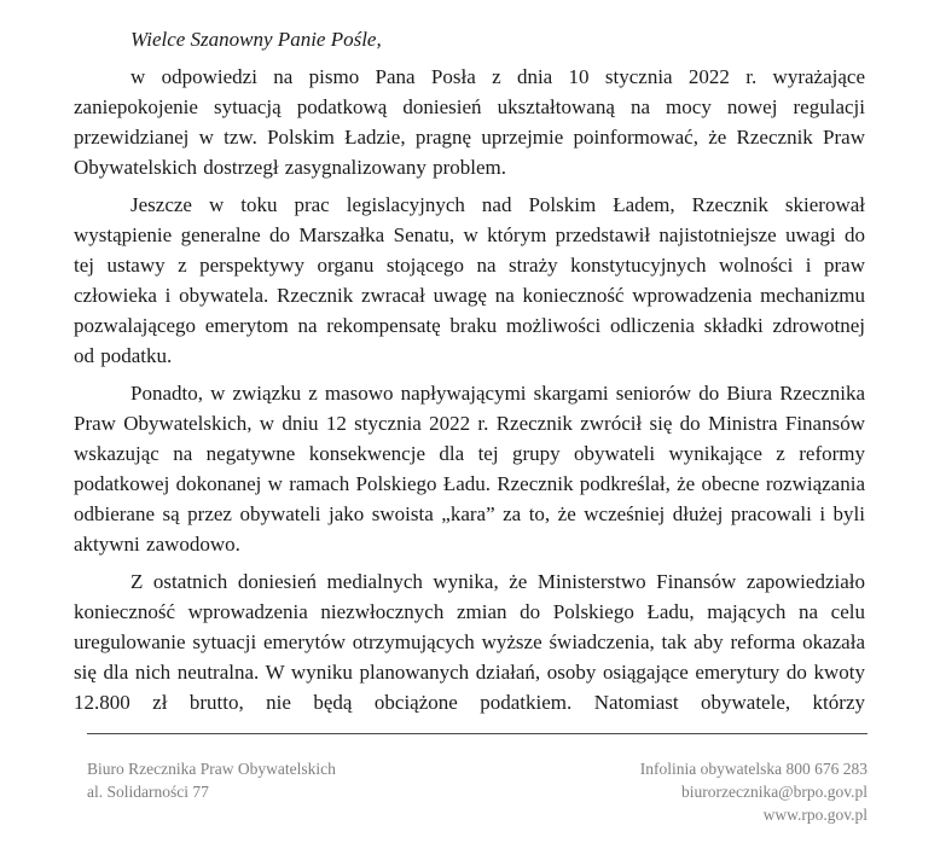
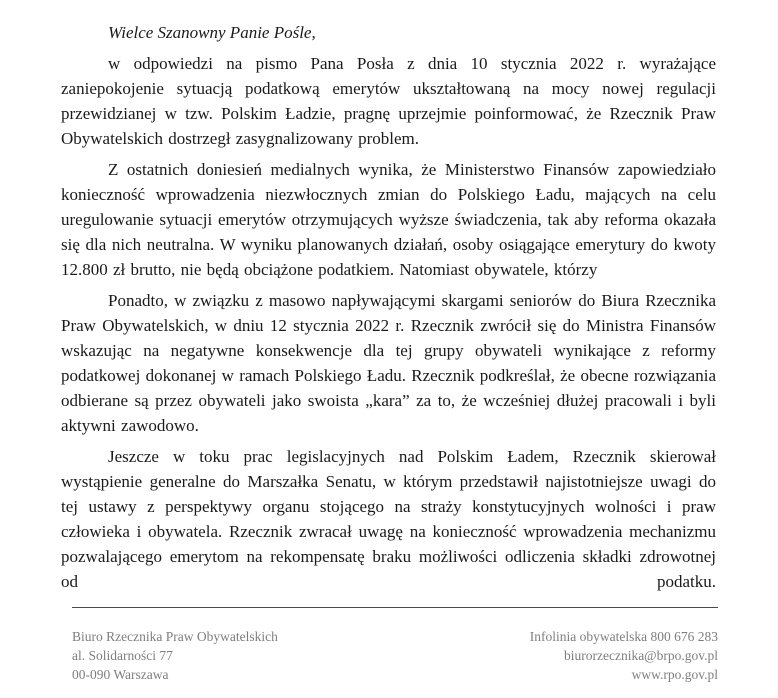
  Wielce Szanowny Panie Pośle,
- w odpowiedzi na pismo Pana Posła z dnia 10 stycznia 2022 r. wyrażające zaniepokojenie sytuacją podatkową doniesień ukształtowaną na mocy nowej regulacji przewidzianej w tzw. Polskim Ładzie, pragnę uprzejmie poinformować, że Rzecznik Praw Obywatelskich dostrzegł zasygnalizowany problem.
+ w odpowiedzi na pismo Pana Posła z dnia 10 stycznia 2022 r. wyrażające zaniepokojenie sytuacją podatkową emerytów ukształtowaną na mocy nowej regulacji przewidzianej w tzw. Polskim Ładzie, pragnę uprzejmie poinformować, że Rzecznik Praw Obywatelskich dostrzegł zasygnalizowany problem.
- Jeszcze w toku prac legislacyjnych nad Polskim Ładem, Rzecznik skierował wystąpienie generalne do Marszałka Senatu, w którym przedstawił najistotniejsze uwagi do tej ustawy z perspektywy organu stojącego na straży konstytucyjnych wolności i praw człowieka i obywatela. Rzecznik zwracał uwagę na konieczność wprowadzenia mechanizmu pozwalającego emerytom na rekompensatę braku możliwości odliczenia składki zdrowotnej od podatku.
+ Z ostatnich doniesień medialnych wynika, że Ministerstwo Finansów zapowiedziało konieczność wprowadzenia niezwłocznych zmian do Polskiego Ładu, mających na celu uregulowanie sytuacji emerytów otrzymujących wyższe świadczenia, tak aby reforma okazała się dla nich neutralna. W wyniku planowanych działań, osoby osiągające emerytury do kwoty 12.800 zł brutto, nie będą obciążone podatkiem. Natomiast obywatele, którzy
  Ponadto, w związku z masowo napływającymi skargami seniorów do Biura Rzecznika Praw Obywatelskich, w dniu 12 stycznia 2022 r. Rzecznik zwrócił się do Ministra Finansów wskazując na negatywne konsekwencje dla tej grupy obywateli wynikające z reformy podatkowej dokonanej w ramach Polskiego Ładu. Rzecznik podkreślał, że obecne rozwiązania odbierane są przez obywateli jako swoista „kara” za to, że wcześniej dłużej pracowali i byli aktywni zawodowo.
- Z ostatnich doniesień medialnych wynika, że Ministerstwo Finansów zapowiedziało konieczność wprowadzenia niezwłocznych zmian do Polskiego Ładu, mających na celu uregulowanie sytuacji emerytów otrzymujących wyższe świadczenia, tak aby reforma okazała się dla nich neutralna. W wyniku planowanych działań, osoby osiągające emerytury do kwoty 12.800 zł brutto, nie będą obciążone podatkiem. Natomiast obywatele, którzy
+ Jeszcze w toku prac legislacyjnych nad Polskim Ładem, Rzecznik skierował wystąpienie generalne do Marszałka Senatu, w którym przedstawił najistotniejsze uwagi do tej ustawy z perspektywy organu stojącego na straży konstytucyjnych wolności i praw człowieka i obywatela. Rzecznik zwracał uwagę na konieczność wprowadzenia mechanizmu pozwalającego emerytom na rekompensatę braku możliwości odliczenia składki zdrowotnej od podatku.
  Biuro Rzecznika Praw Obywatelskich
  al. Solidarności 77
+ 00-090 Warszawa
  Infolinia obywatelska 800 676 283
  biurorzecznika@brpo.gov.pl
  www.rpo.gov.pl
